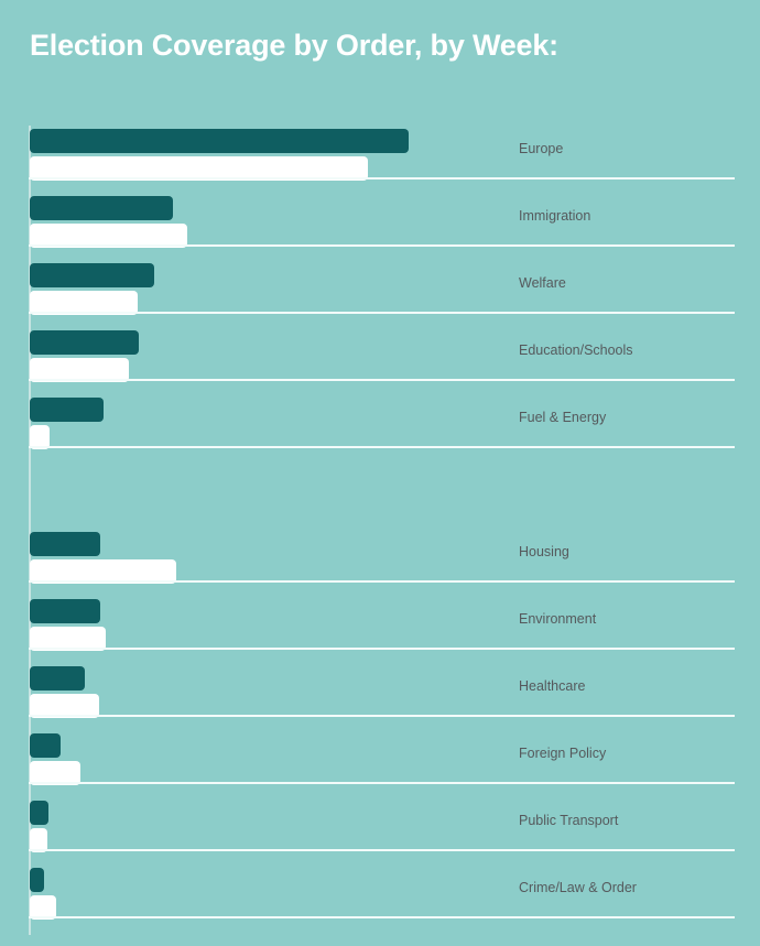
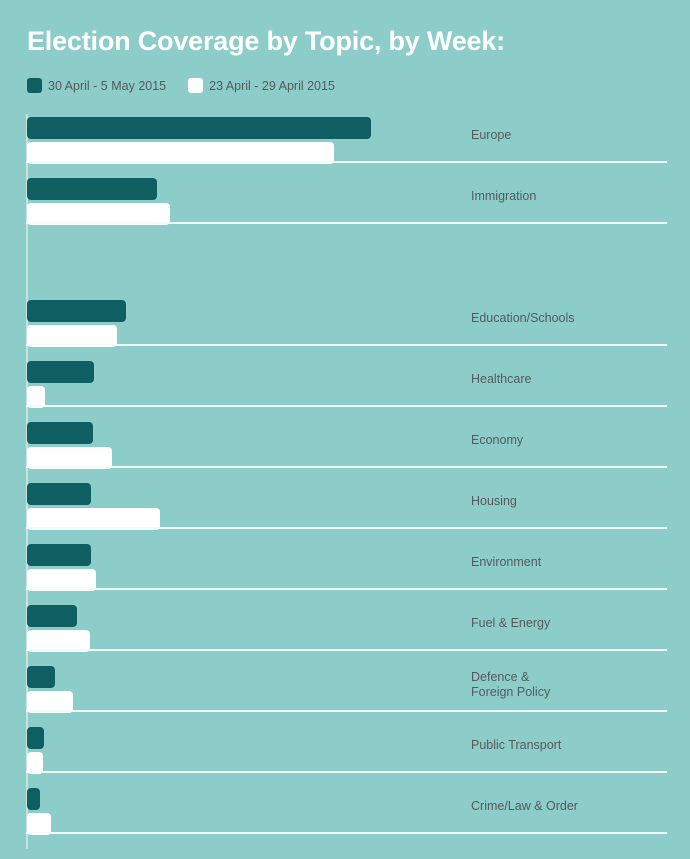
- Election Coverage by Order, by Week:
+ Election Coverage by Topic, by Week:
+ 30 April - 5 May 2015
+ 23 April - 29 April 2015
  Europe
  Immigration
- Welfare
  Education/Schools
- Fuel & Energy
+ Healthcare
+ Economy
  Housing
  Environment
- Healthcare
+ Fuel & Energy
+ Defence &
  Foreign Policy
  Public Transport
  Crime/Law & Order
